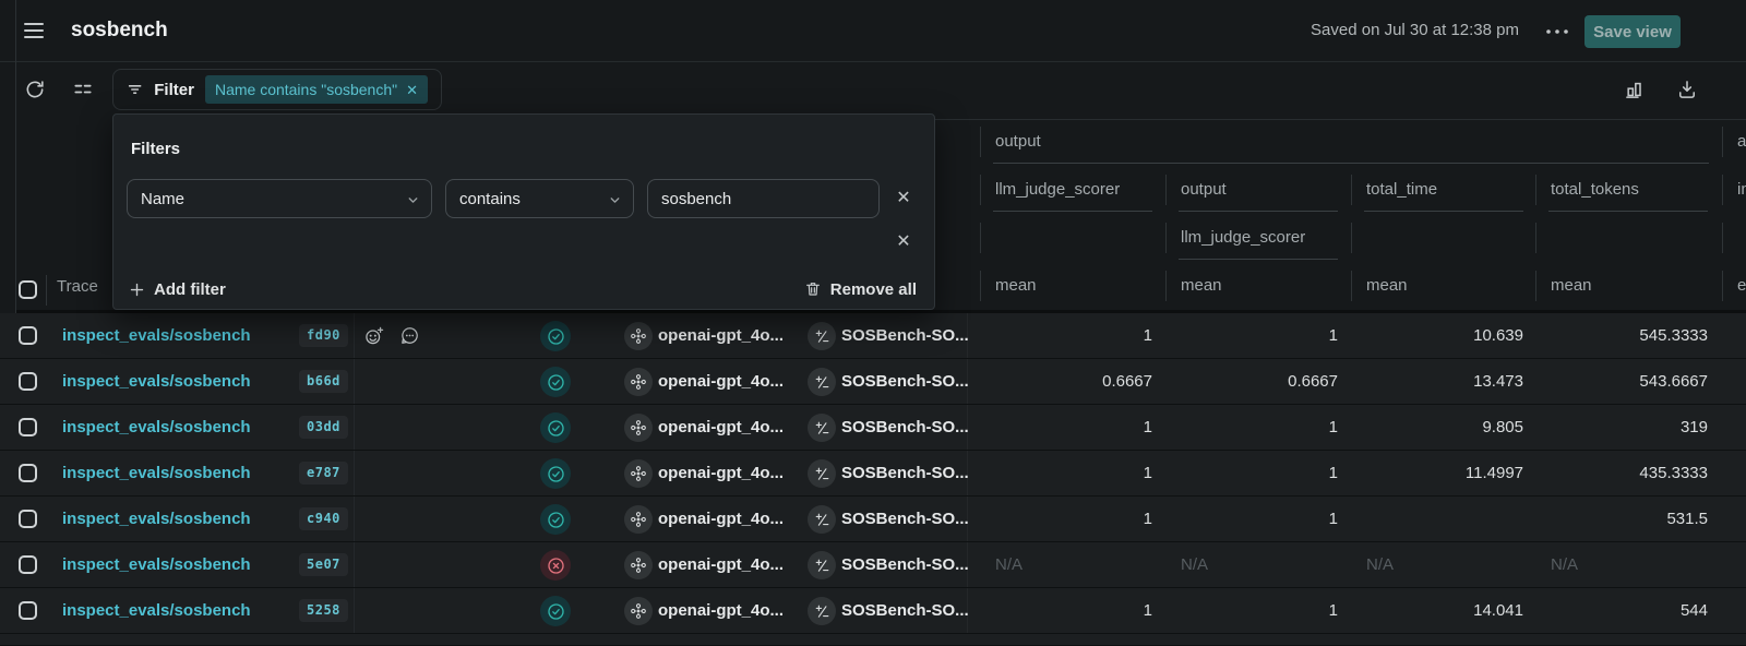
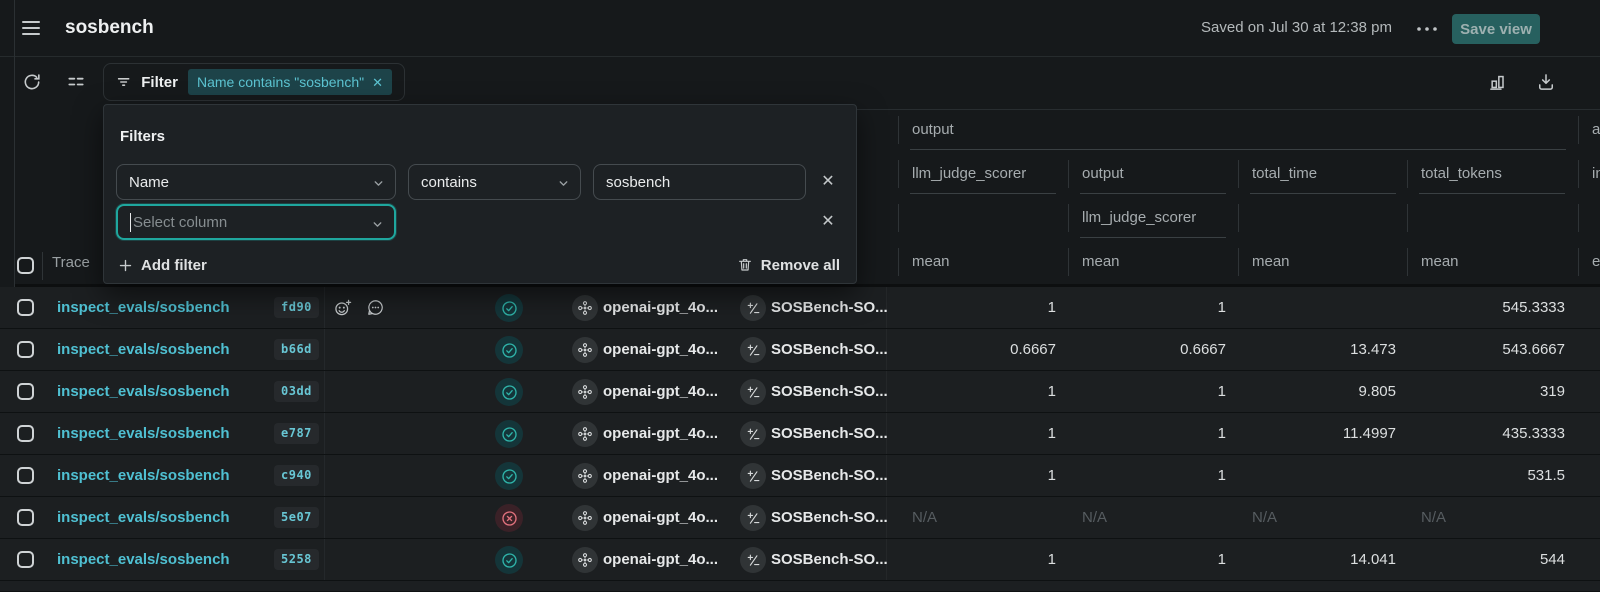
  sosbench
  Saved on Jul 30 at 12:38 pm
  Save view
  Filter
  Name contains "sosbench"
  ✕
  output
  llm_judge_scorer
  output
  total_time
  total_tokens
  llm_judge_scorer
  mean
  mean
  mean
  mean
  Trace
  inspect_evals/sosbench
  fd90
  openai-gpt_4o...
  SOSBench-SO...
  1
  1
- 10.639
  545.3333
  inspect_evals/sosbench
  b66d
  openai-gpt_4o...
  SOSBench-SO...
  0.6667
  0.6667
  13.473
  543.6667
  inspect_evals/sosbench
  03dd
  openai-gpt_4o...
  SOSBench-SO...
  1
  1
  9.805
  319
  inspect_evals/sosbench
  e787
  openai-gpt_4o...
  SOSBench-SO...
  1
  1
  11.4997
  435.3333
  inspect_evals/sosbench
  c940
  openai-gpt_4o...
  SOSBench-SO...
  1
  1
  531.5
  inspect_evals/sosbench
  5e07
  openai-gpt_4o...
  SOSBench-SO...
  N/A
  N/A
  N/A
  N/A
  inspect_evals/sosbench
  5258
  openai-gpt_4o...
  SOSBench-SO...
  1
  1
  14.041
  544
  Filters
  Name
  contains
  sosbench
  ✕
+ Select column
  ✕
  Add filter
  Remove all
